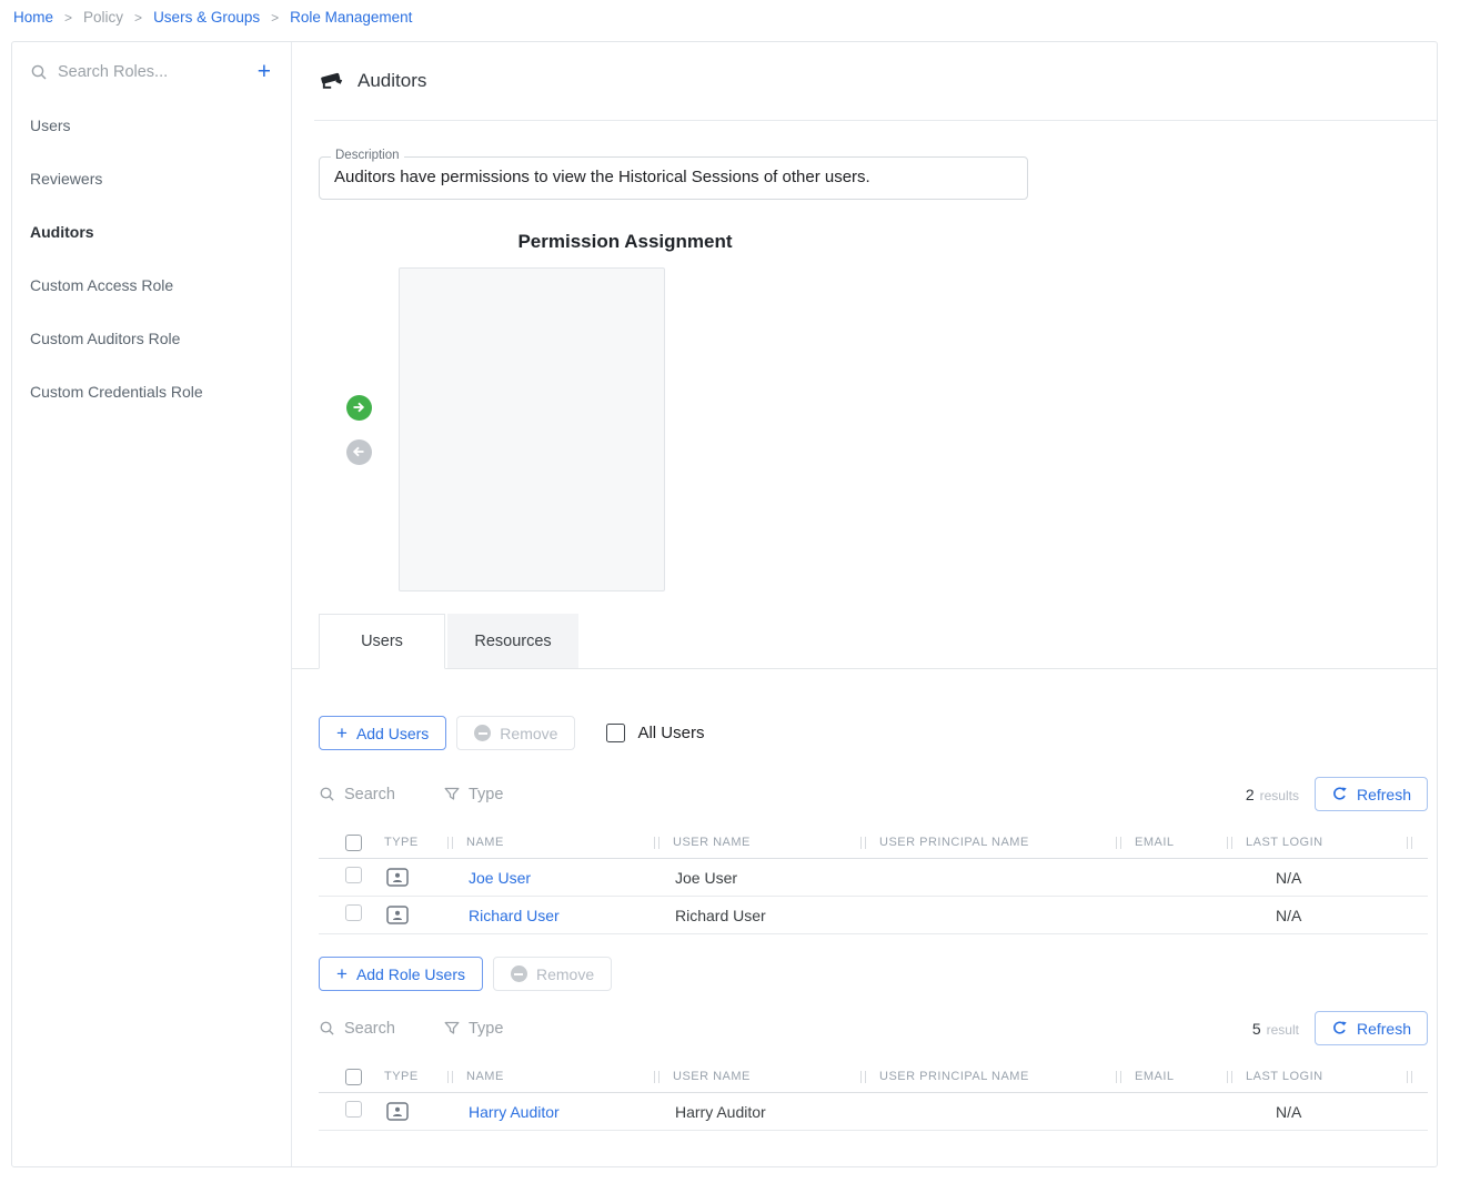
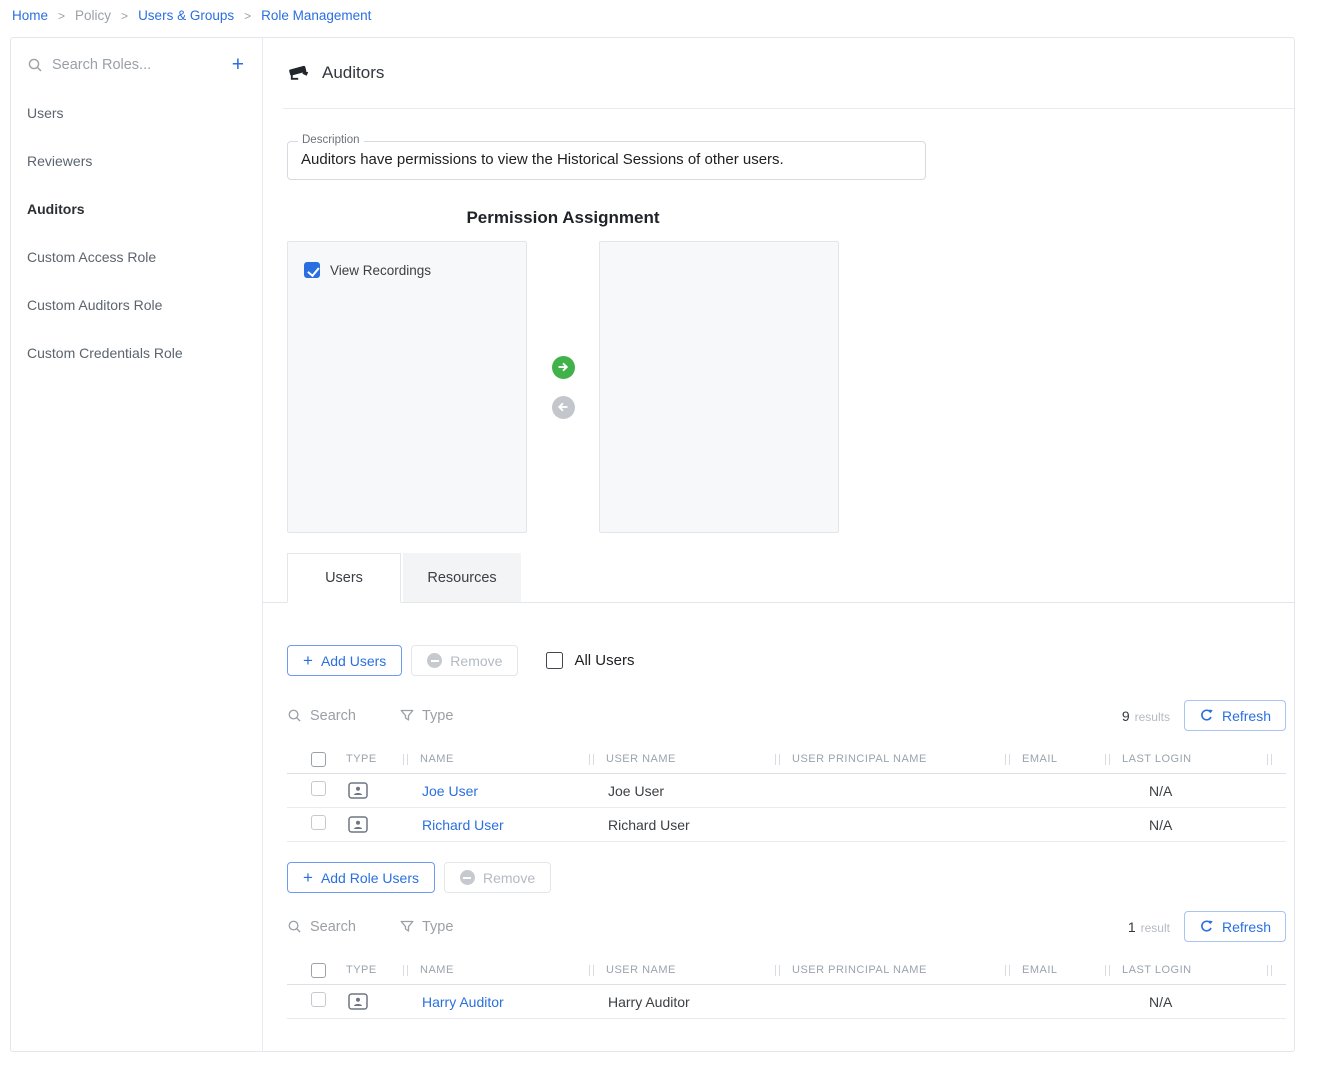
  Home
  >
  Policy
  >
  Users & Groups
  >
  Role Management
  Search Roles...
  +
  Users
  Reviewers
  Auditors
  Custom Access Role
  Custom Auditors Role
  Custom Credentials Role
  Auditors
  Description
  Auditors have permissions to view the Historical Sessions of other users.
  Permission Assignment
+ View Recordings
  Users
  Resources
  +
  Add Users
  Remove
  All Users
  Search
  Type
- 2
+ 9
  results
  Refresh
  TYPE
  NAME
  USER NAME
  USER PRINCIPAL NAME
  EMAIL
  LAST LOGIN
  Joe User
  Joe User
  N/A
  Richard User
  Richard User
  N/A
  +
  Add Role Users
  Remove
  Search
  Type
- 5
+ 1
  result
  Refresh
  TYPE
  NAME
  USER NAME
  USER PRINCIPAL NAME
  EMAIL
  LAST LOGIN
  Harry Auditor
  Harry Auditor
  N/A
